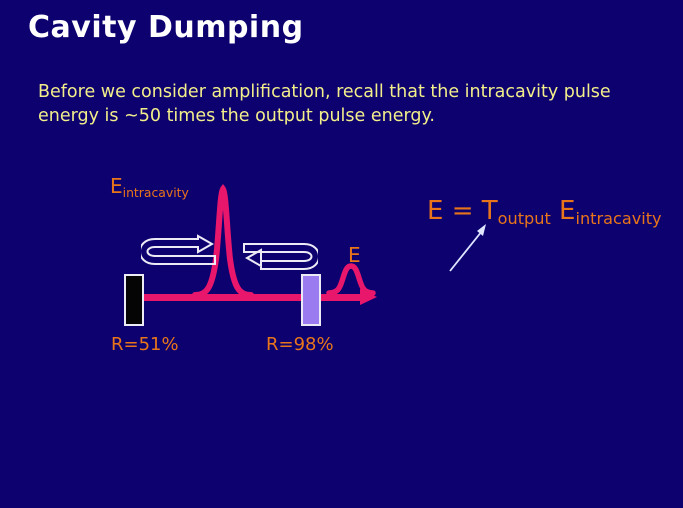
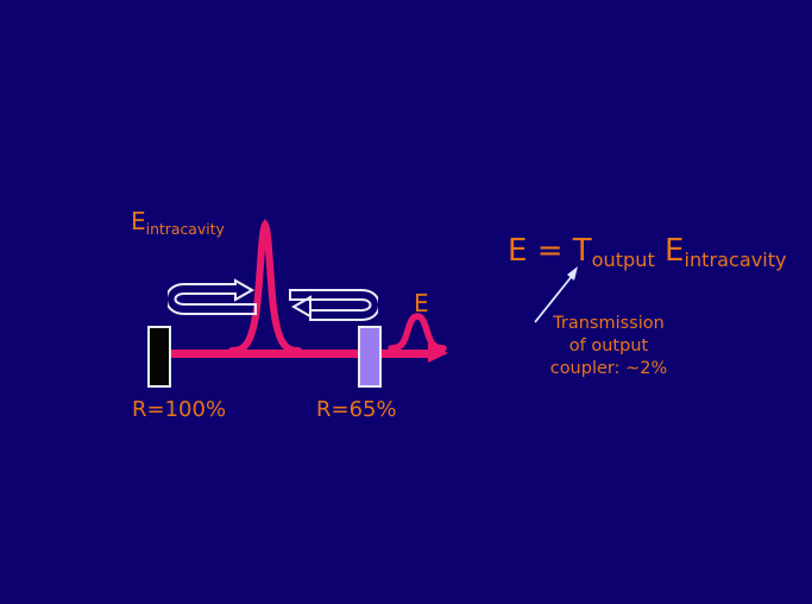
- Cavity Dumping
- Before we consider amplification, recall that the intracavity pulse energy is ~50 times the output pulse energy.
  Eintracavity
  E
- R=51%
+ R=100%
- R=98%
+ R=65%
  E = Toutput Eintracavity
+ Transmission
+ of output
+ coupler: ~2%
